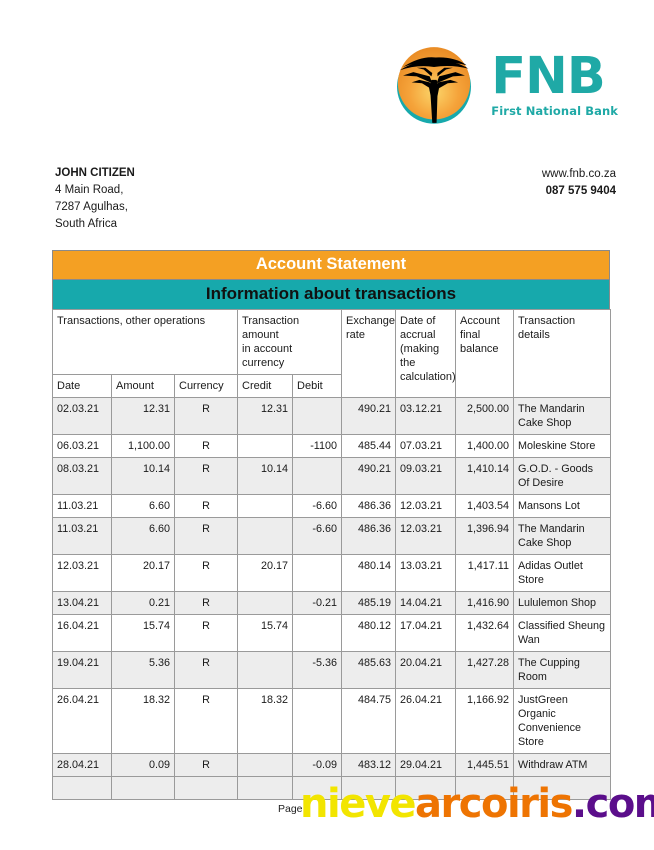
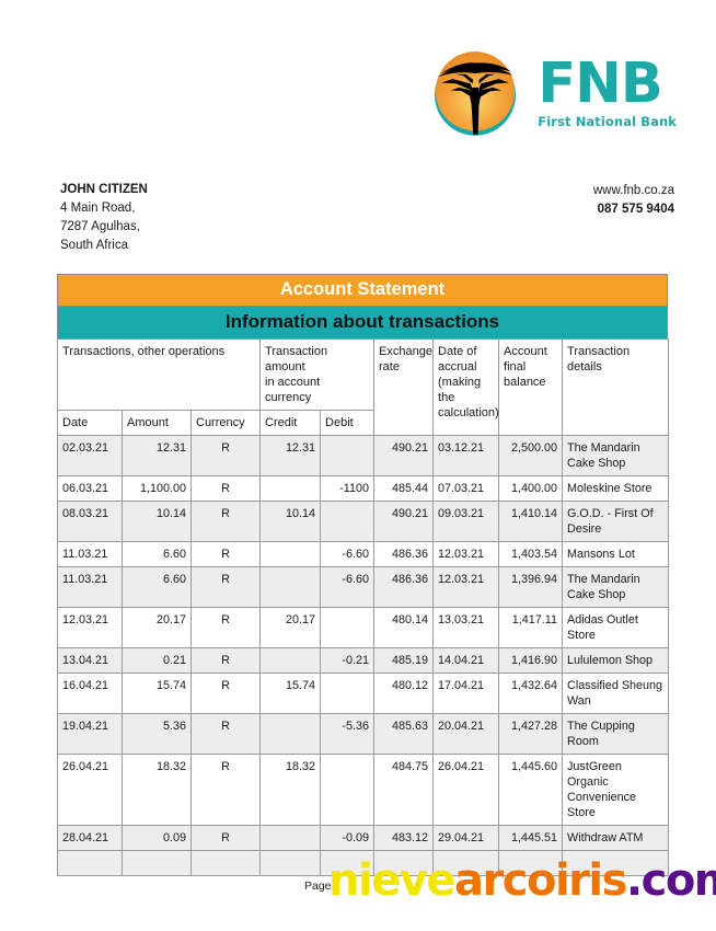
  FNB
  First National Bank
  JOHN CITIZEN
  4 Main Road,
  7287 Agulhas,
  South Africa
  www.fnb.co.za
  087 575 9404
  Account Statement
  Information about transactions
  Transactions, other operations	Transaction amount in account currency	Exchange rate	Date of accrual (making the calculation)	Account final balance	Transaction details
  Date	Amount	Currency	Credit	Debit
  02.03.21	12.31	R	12.31		490.21	03.12.21	2,500.00	The Mandarin Cake Shop
  06.03.21	1,100.00	R		-1100	485.44	07.03.21	1,400.00	Moleskine Store
- 08.03.21	10.14	R	10.14		490.21	09.03.21	1,410.14	G.O.D. - Goods Of Desire
+ 08.03.21	10.14	R	10.14		490.21	09.03.21	1,410.14	G.O.D. - First Of Desire
  11.03.21	6.60	R		-6.60	486.36	12.03.21	1,403.54	Mansons Lot
  11.03.21	6.60	R		-6.60	486.36	12.03.21	1,396.94	The Mandarin Cake Shop
  12.03.21	20.17	R	20.17		480.14	13.03.21	1,417.11	Adidas Outlet Store
  13.04.21	0.21	R		-0.21	485.19	14.04.21	1,416.90	Lululemon Shop
  16.04.21	15.74	R	15.74		480.12	17.04.21	1,432.64	Classified Sheung Wan
  19.04.21	5.36	R		-5.36	485.63	20.04.21	1,427.28	The Cupping Room
- 26.04.21	18.32	R	18.32		484.75	26.04.21	1,166.92	JustGreen Organic Convenience Store
+ 26.04.21	18.32	R	18.32		484.75	26.04.21	1,445.60	JustGreen Organic Convenience Store
  28.04.21	0.09	R		-0.09	483.12	29.04.21	1,445.51	Withdraw ATM
  Page
  nievearcoiris.co
